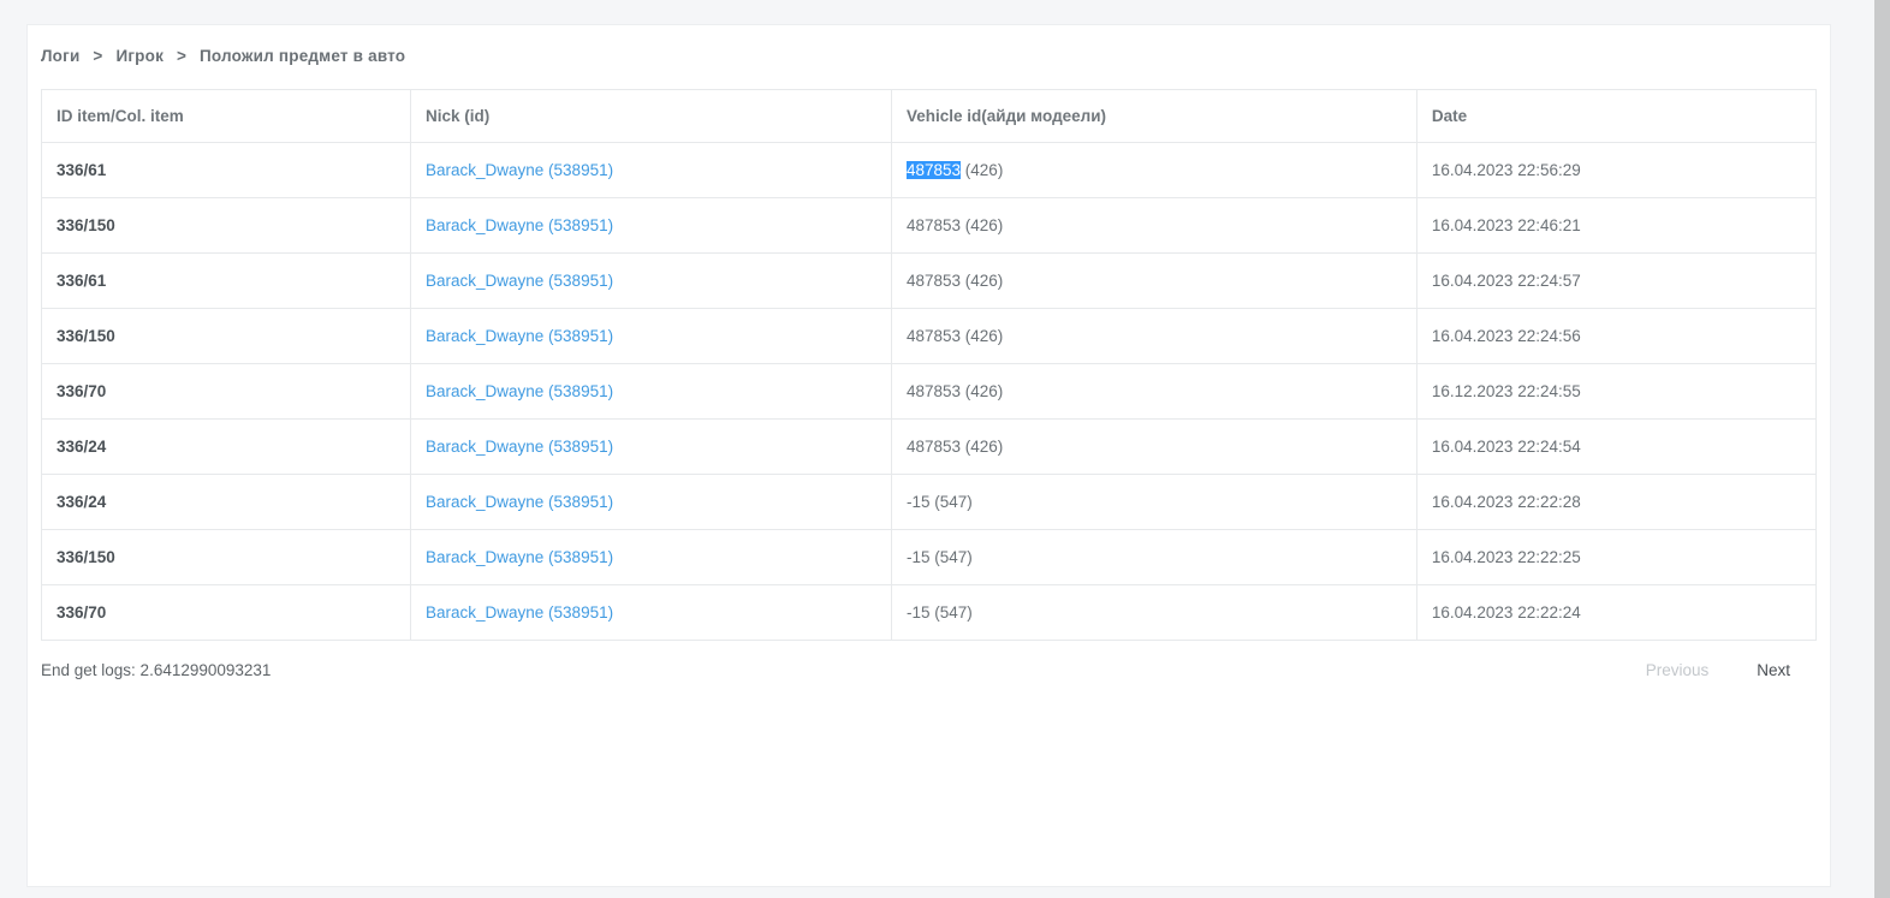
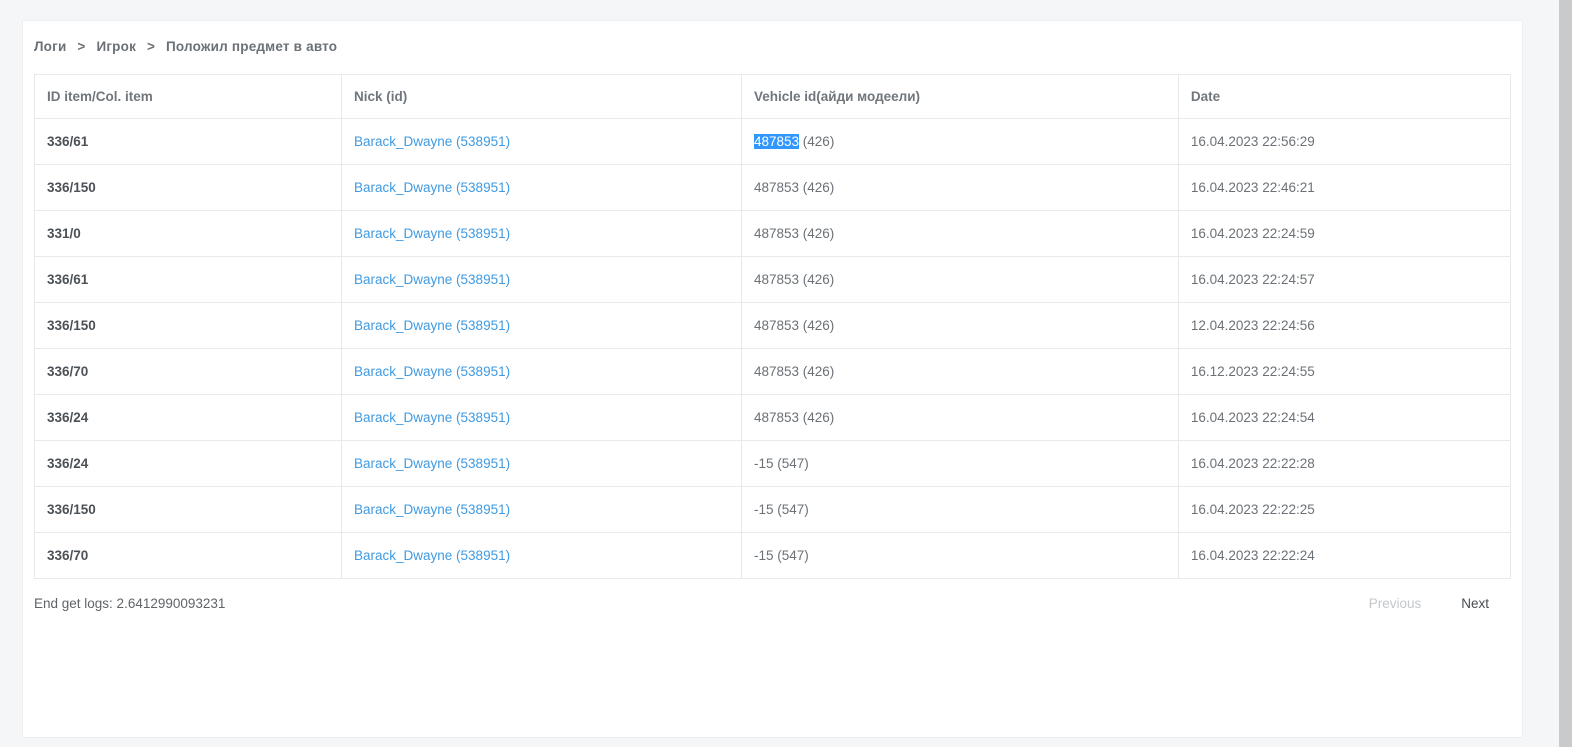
  Логи > Игрок > Положил предмет в авто
  ID item/Col. item	Nick (id)	Vehicle id(айди модеели)	Date
  336/61	Barack_Dwayne (538951)	487853 (426)	16.04.2023 22:56:29
  336/150	Barack_Dwayne (538951)	487853 (426)	16.04.2023 22:46:21
+ 331/0	Barack_Dwayne (538951)	487853 (426)	16.04.2023 22:24:59
  336/61	Barack_Dwayne (538951)	487853 (426)	16.04.2023 22:24:57
- 336/150	Barack_Dwayne (538951)	487853 (426)	16.04.2023 22:24:56
+ 336/150	Barack_Dwayne (538951)	487853 (426)	12.04.2023 22:24:56
  336/70	Barack_Dwayne (538951)	487853 (426)	16.12.2023 22:24:55
  336/24	Barack_Dwayne (538951)	487853 (426)	16.04.2023 22:24:54
  336/24	Barack_Dwayne (538951)	-15 (547)	16.04.2023 22:22:28
  336/150	Barack_Dwayne (538951)	-15 (547)	16.04.2023 22:22:25
  336/70	Barack_Dwayne (538951)	-15 (547)	16.04.2023 22:22:24
  End get logs: 2.6412990093231
  Previous
  Next
